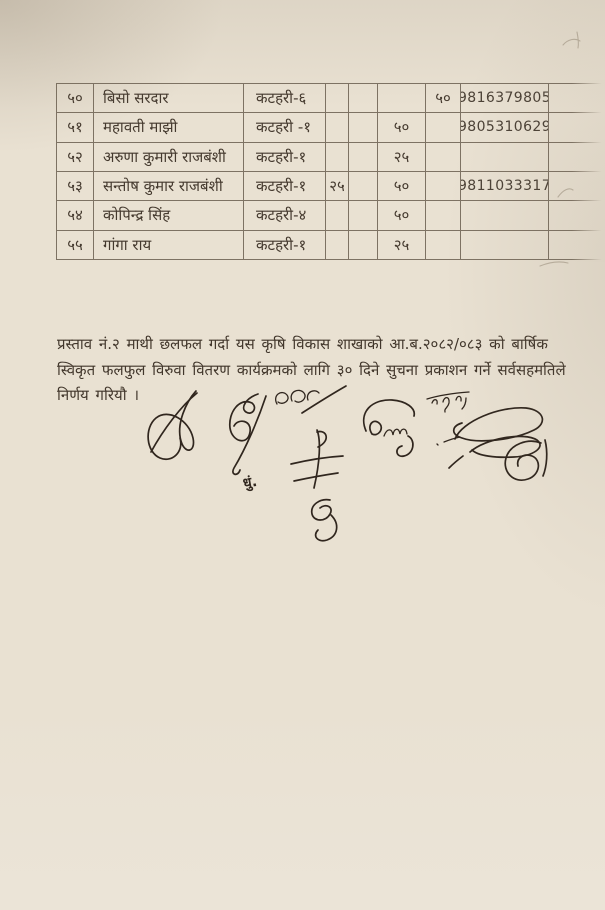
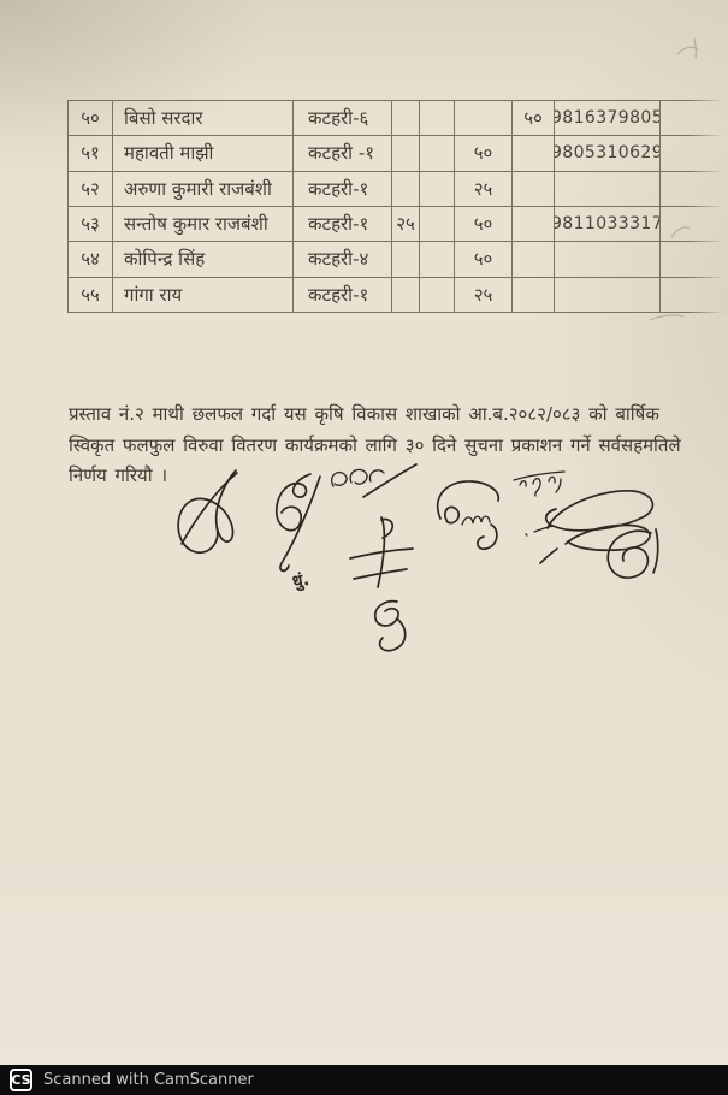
+ CS
+ Scanned with CamScanner
